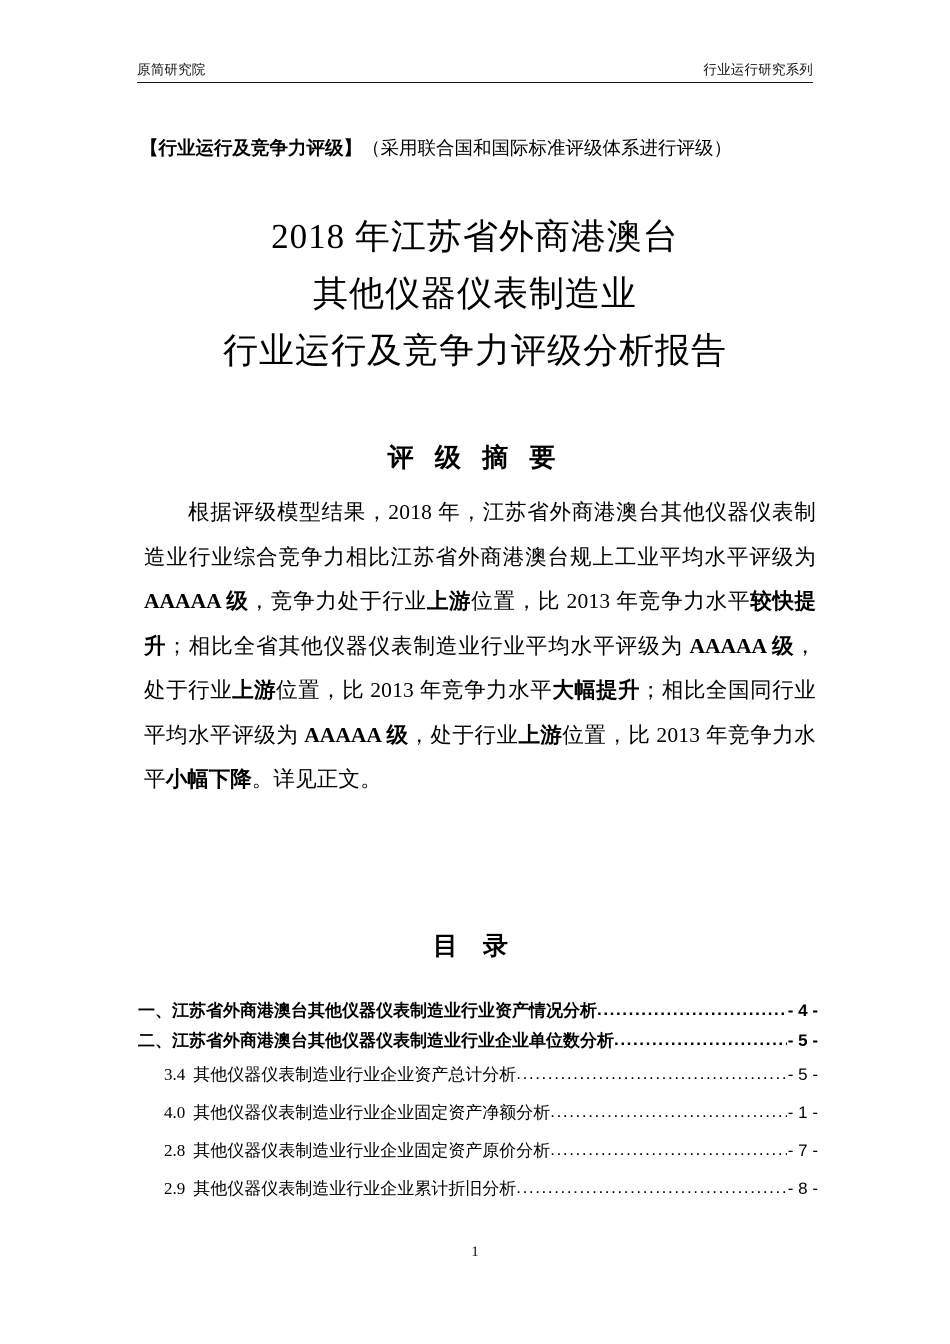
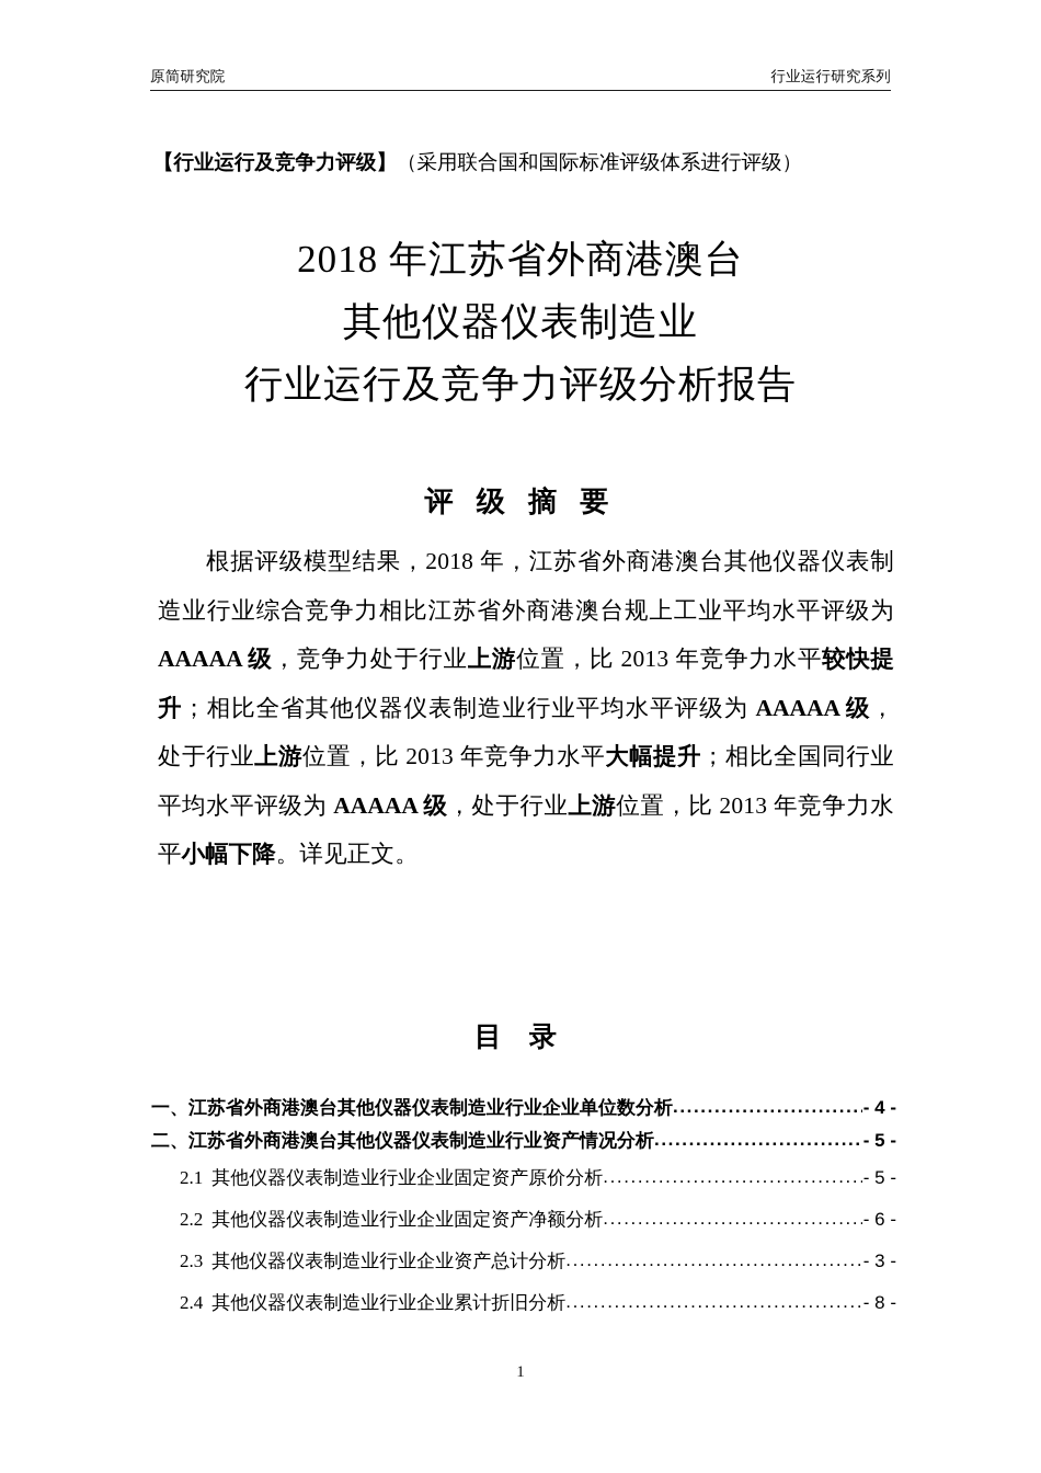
  原简研究院
  行业运行研究系列
  【行业运行及竞争力评级】（采用联合国和国际标准评级体系进行评级）
  2018 年江苏省外商港澳台
  其他仪器仪表制造业
  行业运行及竞争力评级分析报告
  评 级 摘 要
  根据评级模型结果，2018 年，江苏省外商港澳台其他仪器仪表制造业行业综合竞争力相比江苏省外商港澳台规上工业平均水平评级为 AAAAA 级，竞争力处于行业上游位置，比 2013 年竞争力水平较快提升；相比全省其他仪器仪表制造业行业平均水平评级为 AAAAA 级，处于行业上游位置，比 2013 年竞争力水平大幅提升；相比全国同行业平均水平评级为 AAAAA 级，处于行业上游位置，比 2013 年竞争力水平小幅下降。详见正文。
  目 录
  一、
- 江苏省外商港澳台其他仪器仪表制造业行业资产情况分析
+ 江苏省外商港澳台其他仪器仪表制造业行业企业单位数分析
  - 4 -
  二、
- 江苏省外商港澳台其他仪器仪表制造业行业企业单位数分析
+ 江苏省外商港澳台其他仪器仪表制造业行业资产情况分析
  - 5 -
- 3.4
+ 2.1
- 其他仪器仪表制造业行业企业资产总计分析
+ 其他仪器仪表制造业行业企业固定资产原价分析
  - 5 -
- 4.0
+ 2.2
  其他仪器仪表制造业行业企业固定资产净额分析
- - 1 -
+ - 6 -
- 2.8
+ 2.3
- 其他仪器仪表制造业行业企业固定资产原价分析
+ 其他仪器仪表制造业行业企业资产总计分析
- - 7 -
+ - 3 -
- 2.9
+ 2.4
  其他仪器仪表制造业行业企业累计折旧分析
  - 8 -
  1
